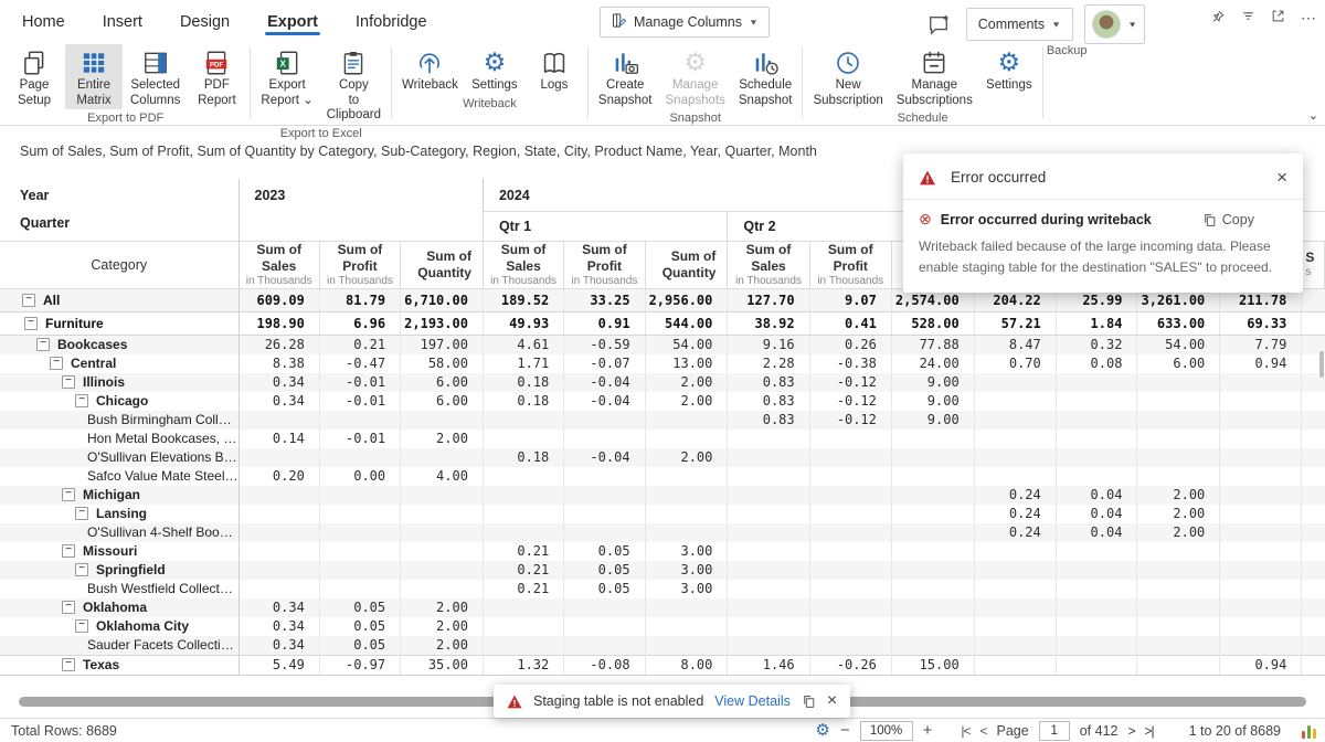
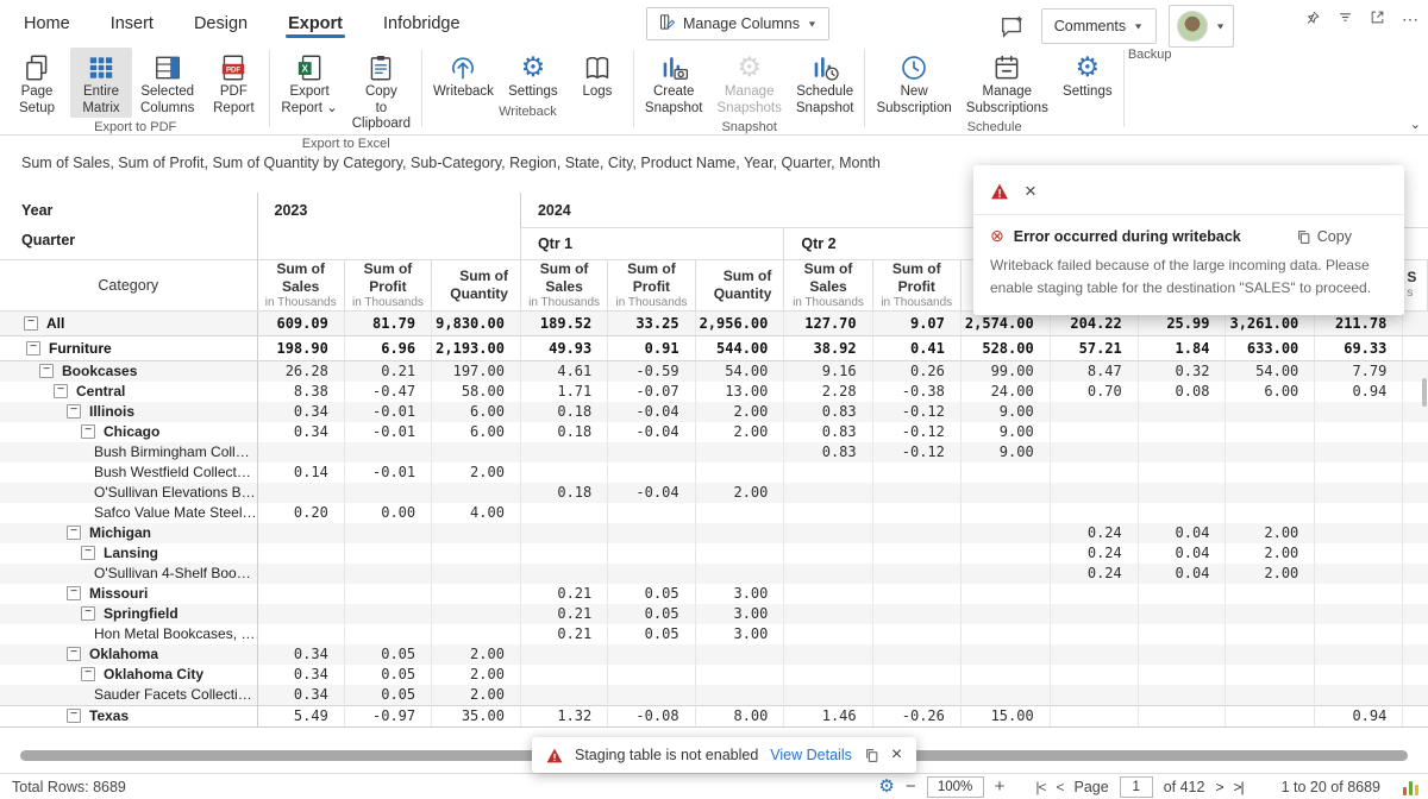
  Home
  Insert
  Design
  Export
  Infobridge
  Manage Columns
  ▼
  Comments
  ▼
  ▼
  ⋯
  ⌄
  Page
  Setup
  Entire
  Matrix
  Selected
  Columns
  PDF
  Report
  Export to PDF
  X
  Export
  Report ⌄
  Copy
  to
  Clipboard
  Export to Excel
  Writeback
  ⚙
  Settings
  Logs
  Writeback
  Create
  Snapshot
  ⚙
  Manage
  Snapshots
  Schedule
  Snapshot
  Snapshot
  New
  Subscription
  Manage
  Subscriptions
  ⚙
  Settings
  Schedule
  Backup
  Sum of Sales, Sum of Profit, Sum of Quantity by Category, Sub-Category, Region, State, City, Product Name, Year, Quarter, Month
  Year	2023	2024
  Quarter	Qtr 1	Qtr 2
  Category	Sum of Salesin Thousands	Sum of Profitin Thousands	Sum of Quantity	Sum of Salesin Thousands	Sum of Profitin Thousands	Sum of Quantity	Sum of Salesin Thousands	Sum of Profitin Thousands						Ss
- − All	609.09	81.79	6,710.00	189.52	33.25	2,956.00	127.70	9.07	2,574.00	204.22	25.99	3,261.00	211.78
+ − All	609.09	81.79	9,830.00	189.52	33.25	2,956.00	127.70	9.07	2,574.00	204.22	25.99	3,261.00	211.78
  − Furniture	198.90	6.96	2,193.00	49.93	0.91	544.00	38.92	0.41	528.00	57.21	1.84	633.00	69.33
- − Bookcases	26.28	0.21	197.00	4.61	-0.59	54.00	9.16	0.26	77.88	8.47	0.32	54.00	7.79
+ − Bookcases	26.28	0.21	197.00	4.61	-0.59	54.00	9.16	0.26	99.00	8.47	0.32	54.00	7.79
  − Central	8.38	-0.47	58.00	1.71	-0.07	13.00	2.28	-0.38	24.00	0.70	0.08	6.00	0.94
  − Illinois	0.34	-0.01	6.00	0.18	-0.04	2.00	0.83	-0.12	9.00
  − Chicago	0.34	-0.01	6.00	0.18	-0.04	2.00	0.83	-0.12	9.00
  Bush Birmingham Coll…							0.83	-0.12	9.00
- Hon Metal Bookcases, …	0.14	-0.01	2.00
+ Bush Westfield Collect…	0.14	-0.01	2.00
  O'Sullivan Elevations B…				0.18	-0.04	2.00
  Safco Value Mate Steel…	0.20	0.00	4.00
  − Michigan										0.24	0.04	2.00
  − Lansing										0.24	0.04	2.00
  O'Sullivan 4-Shelf Boo…										0.24	0.04	2.00
  − Missouri				0.21	0.05	3.00
  − Springfield				0.21	0.05	3.00
- Bush Westfield Collect…				0.21	0.05	3.00
+ Hon Metal Bookcases, …				0.21	0.05	3.00
  − Oklahoma	0.34	0.05	2.00
  − Oklahoma City	0.34	0.05	2.00
  Sauder Facets Collecti…	0.34	0.05	2.00
  − Texas	5.49	-0.97	35.00	1.32	-0.08	8.00	1.46	-0.26	15.00				0.94
- Error occurred
  ×
  ⊗
  Error occurred during writeback
  Copy
  Writeback failed because of the large incoming data. Please enable staging table for the destination "SALES" to proceed.
  Staging table is not enabled
  View Details
  ×
  Total Rows: 8689
  ⚙
  −
  100%
  +
  |<
  <
  Page
  1
  of 412
  >
  >|
  1 to 20 of 8689
